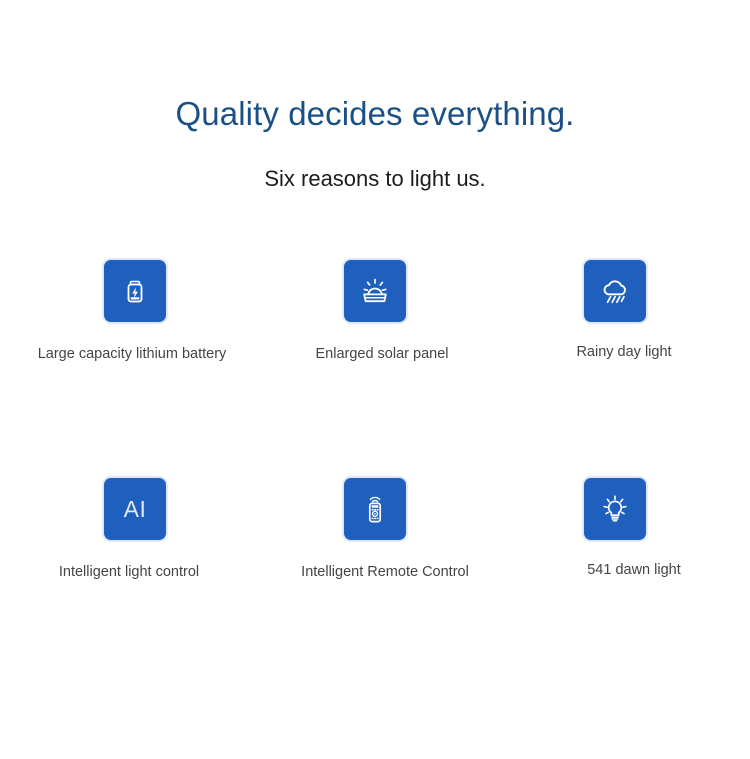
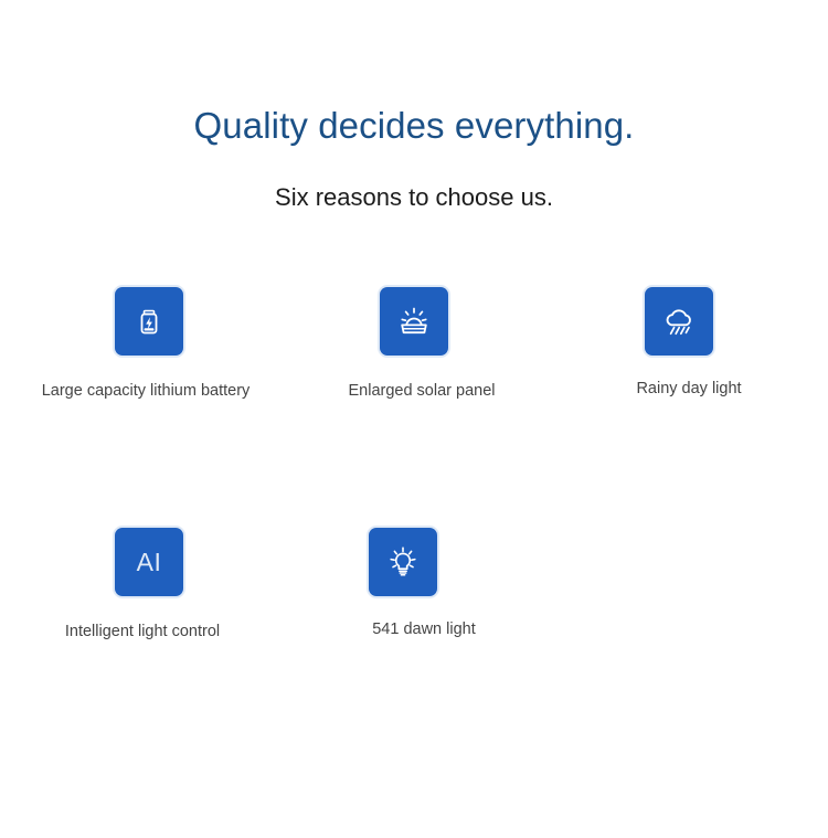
  Quality decides everything.
- Six reasons to light us.
+ Six reasons to choose us.
  Large capacity lithium battery
  Enlarged solar panel
  Rainy day light
  AI
  Intelligent light control
- Intelligent Remote Control
  541 dawn light
